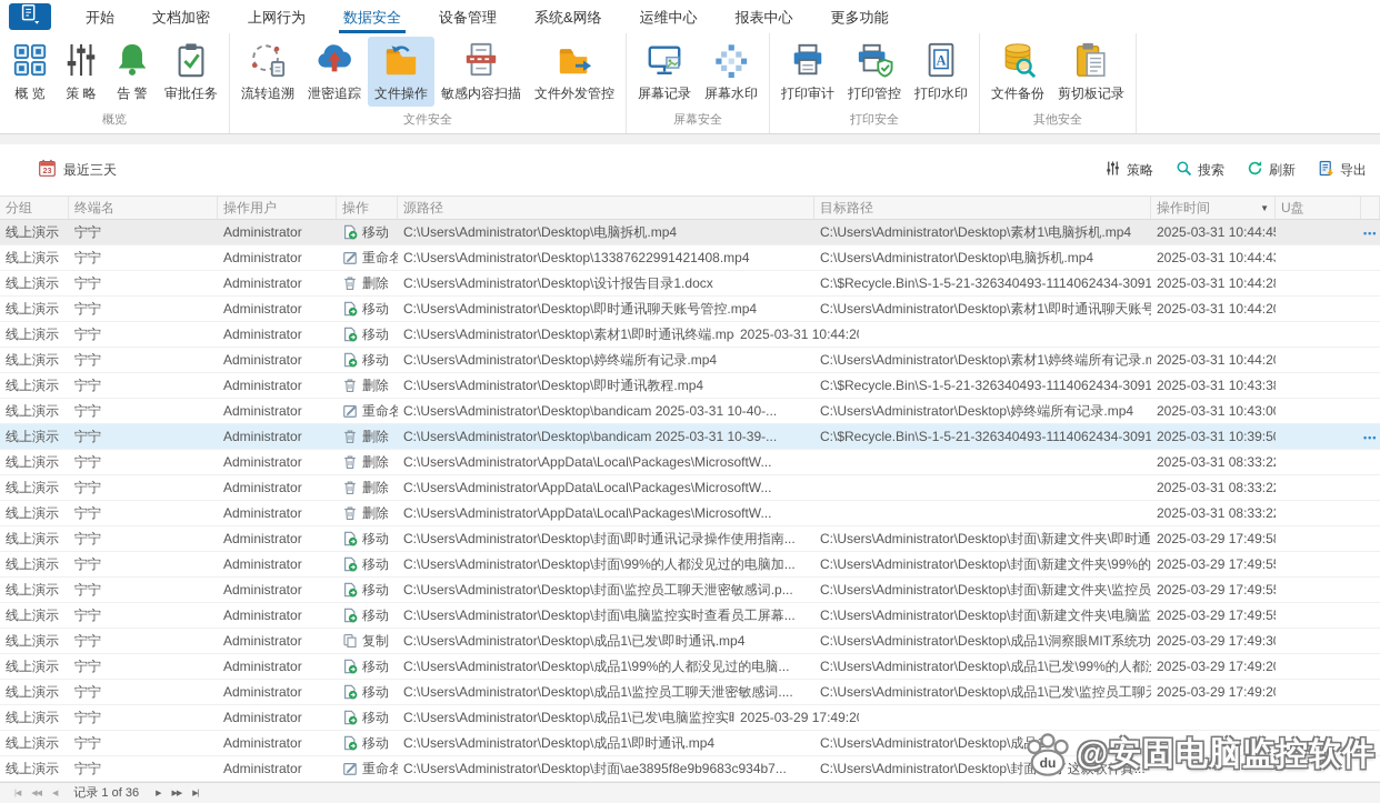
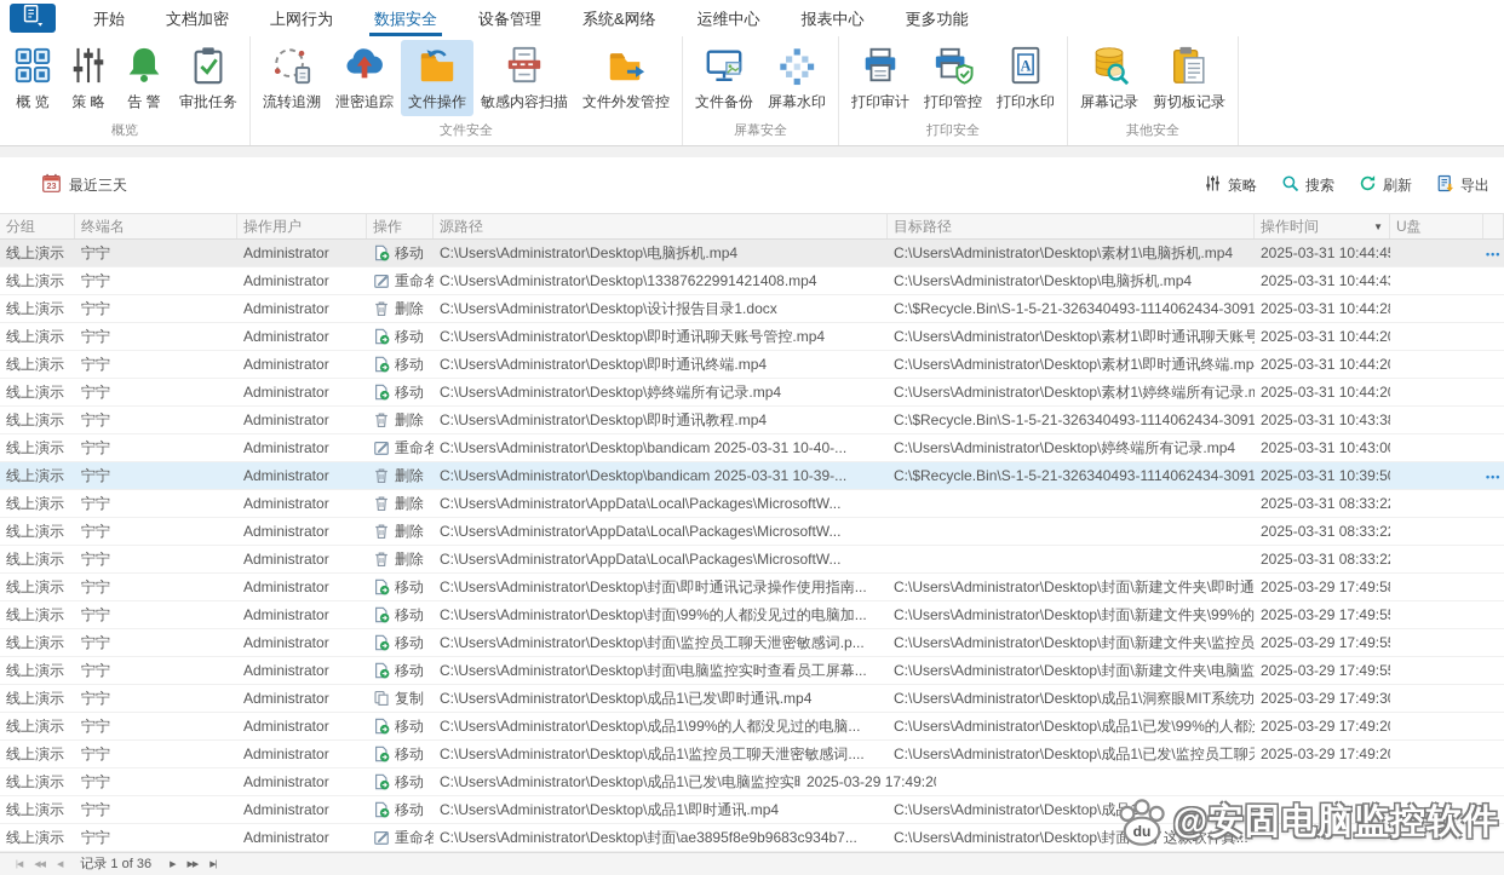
  开始
  文档加密
  上网行为
  数据安全
  设备管理
  系统&网络
  运维中心
  报表中心
  更多功能
  概 览
  策 略
  告 警
  审批任务
  概览
  流转追溯
  泄密追踪
  文件操作
  敏感内容扫描
  文件外发管控
  文件安全
- 屏幕记录
+ 文件备份
  屏幕水印
  屏幕安全
  打印审计
  打印管控
  A
  打印水印
  打印安全
- 文件备份
+ 屏幕记录
  剪切板记录
  其他安全
  23
  最近三天
  策略
  搜索
  刷新
  导出
  分组
  终端名
  操作用户
  操作
  源路径
  目标路径
  操作时间
  ▼
  U盘
  线上演示
  宁宁
  Administrator
  移动
  C:\Users\Administrator\Desktop\电脑拆机.mp4
  C:\Users\Administrator\Desktop\素材1\电脑拆机.mp4
  2025-03-31 10:44:4
  •••
  线上演示
  宁宁
  Administrator
  重命名
  C:\Users\Administrator\Desktop\13387622991421408.mp4
  C:\Users\Administrator\Desktop\电脑拆机.mp4
  2025-03-31 10:44:4
  线上演示
  宁宁
  Administrator
  删除
  C:\Users\Administrator\Desktop\设计报告目录1.docx
  C:\$Recycle.Bin\S-1-5-21-326340493-1114062434-3091
  2025-03-31 10:44:2
  线上演示
  宁宁
  Administrator
  移动
  C:\Users\Administrator\Desktop\即时通讯聊天账号管控.mp4
  C:\Users\Administrator\Desktop\素材1\即时通讯聊天账号
  2025-03-31 10:44:2
  线上演示
  宁宁
  Administrator
  移动
+ C:\Users\Administrator\Desktop\即时通讯终端.mp4
  C:\Users\Administrator\Desktop\素材1\即时通讯终端.mp
  2025-03-31 10:44:2
  线上演示
  宁宁
  Administrator
  移动
  C:\Users\Administrator\Desktop\婷终端所有记录.mp4
  C:\Users\Administrator\Desktop\素材1\婷终端所有记录.m
  2025-03-31 10:44:2
  线上演示
  宁宁
  Administrator
  删除
  C:\Users\Administrator\Desktop\即时通讯教程.mp4
  C:\$Recycle.Bin\S-1-5-21-326340493-1114062434-3091
  2025-03-31 10:43:3
  线上演示
  宁宁
  Administrator
  重命名
  C:\Users\Administrator\Desktop\bandicam 2025-03-31 10-40-...
  C:\Users\Administrator\Desktop\婷终端所有记录.mp4
  2025-03-31 10:43:0
  线上演示
  宁宁
  Administrator
  删除
  C:\Users\Administrator\Desktop\bandicam 2025-03-31 10-39-...
  C:\$Recycle.Bin\S-1-5-21-326340493-1114062434-3091
  2025-03-31 10:39:5
  •••
  线上演示
  宁宁
  Administrator
  删除
  C:\Users\Administrator\AppData\Local\Packages\MicrosoftW...
  2025-03-31 08:33:2
  线上演示
  宁宁
  Administrator
  删除
  C:\Users\Administrator\AppData\Local\Packages\MicrosoftW...
  2025-03-31 08:33:2
  线上演示
  宁宁
  Administrator
  删除
  C:\Users\Administrator\AppData\Local\Packages\MicrosoftW...
  2025-03-31 08:33:2
  线上演示
  宁宁
  Administrator
  移动
  C:\Users\Administrator\Desktop\封面\即时通讯记录操作使用指南...
  C:\Users\Administrator\Desktop\封面\新建文件夹\即时通
  2025-03-29 17:49:5
  线上演示
  宁宁
  Administrator
  移动
  C:\Users\Administrator\Desktop\封面\99%的人都没见过的电脑加...
  C:\Users\Administrator\Desktop\封面\新建文件夹\99%的
  2025-03-29 17:49:5
  线上演示
  宁宁
  Administrator
  移动
  C:\Users\Administrator\Desktop\封面\监控员工聊天泄密敏感词.p...
  C:\Users\Administrator\Desktop\封面\新建文件夹\监控员
  2025-03-29 17:49:5
  线上演示
  宁宁
  Administrator
  移动
  C:\Users\Administrator\Desktop\封面\电脑监控实时查看员工屏幕...
  C:\Users\Administrator\Desktop\封面\新建文件夹\电脑监
  2025-03-29 17:49:5
  线上演示
  宁宁
  Administrator
  复制
  C:\Users\Administrator\Desktop\成品1\已发\即时通讯.mp4
  C:\Users\Administrator\Desktop\成品1\洞察眼MIT系统功
  2025-03-29 17:49:3
  线上演示
  宁宁
  Administrator
  移动
  C:\Users\Administrator\Desktop\成品1\99%的人都没见过的电脑...
  C:\Users\Administrator\Desktop\成品1\已发\99%的人都
  2025-03-29 17:49:2
  线上演示
  宁宁
  Administrator
  移动
  C:\Users\Administrator\Desktop\成品1\监控员工聊天泄密敏感词....
  C:\Users\Administrator\Desktop\成品1\已发\监控员工聊
  2025-03-29 17:49:2
  线上演示
  宁宁
  Administrator
  移动
  C:\Users\Administrator\Desktop\成品1\已发\电脑监控实
  2025-03-29 17:49:2
  线上演示
  宁宁
  Administrator
  移动
  C:\Users\Administrator\Desktop\成品1\即时通讯.mp4
  C:\Users\Administrator\Desktop\成
  线上演示
  宁宁
  Administrator
  重命名
  C:\Users\Administrator\Desktop\封面\ae3895f8e9b9683c934b7...
  C:\Users\Administrator\Desktop\封面这款软件真...
  记录 1 of 36
  du
  @安固电脑监控软件
